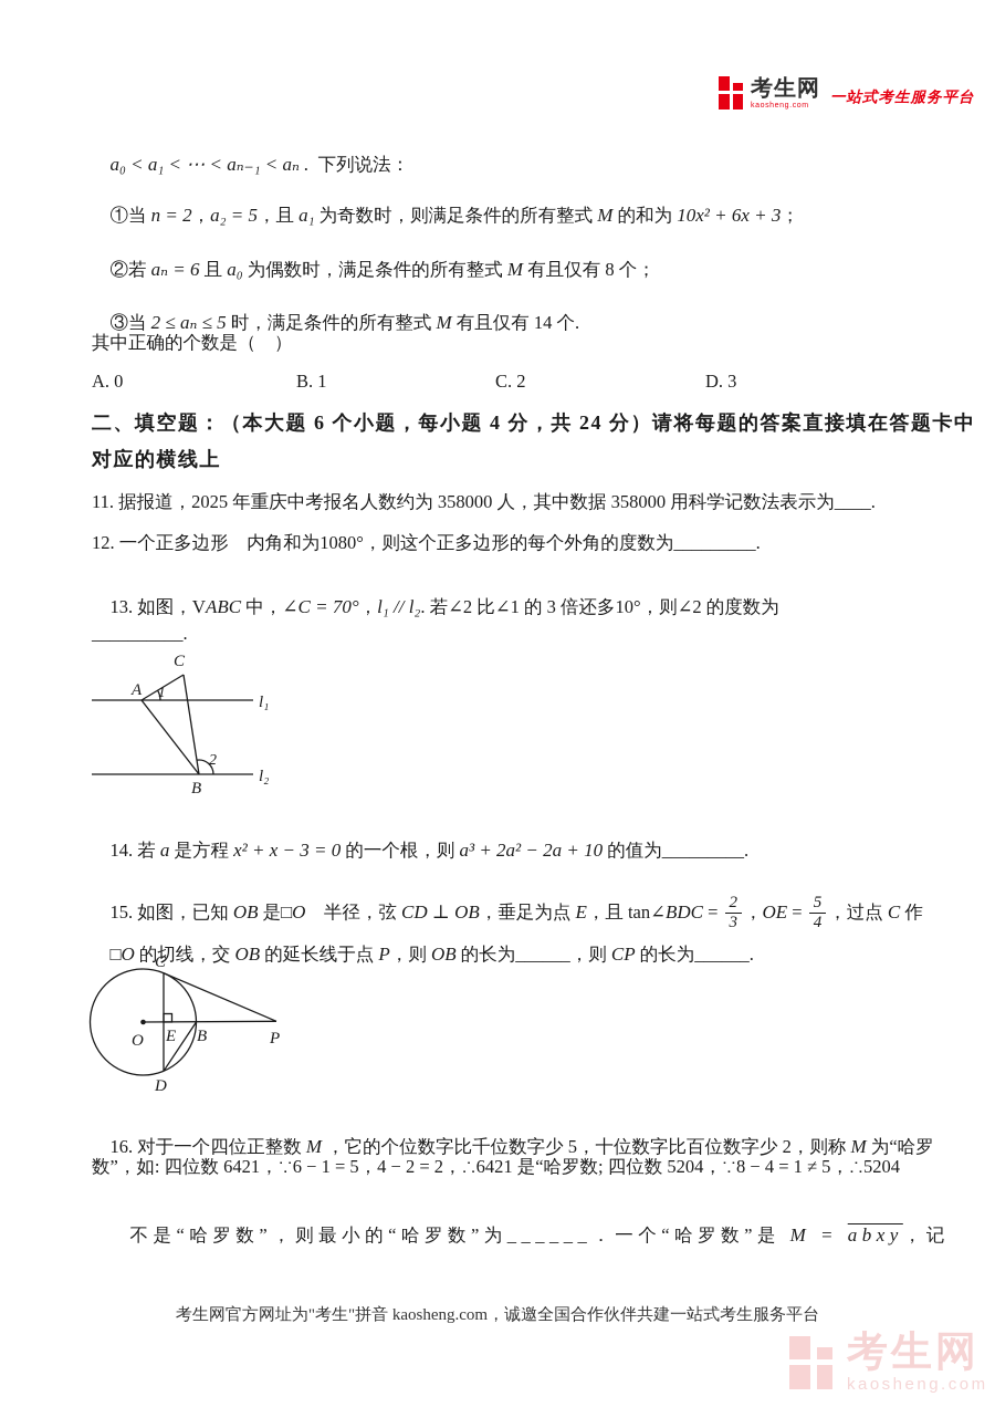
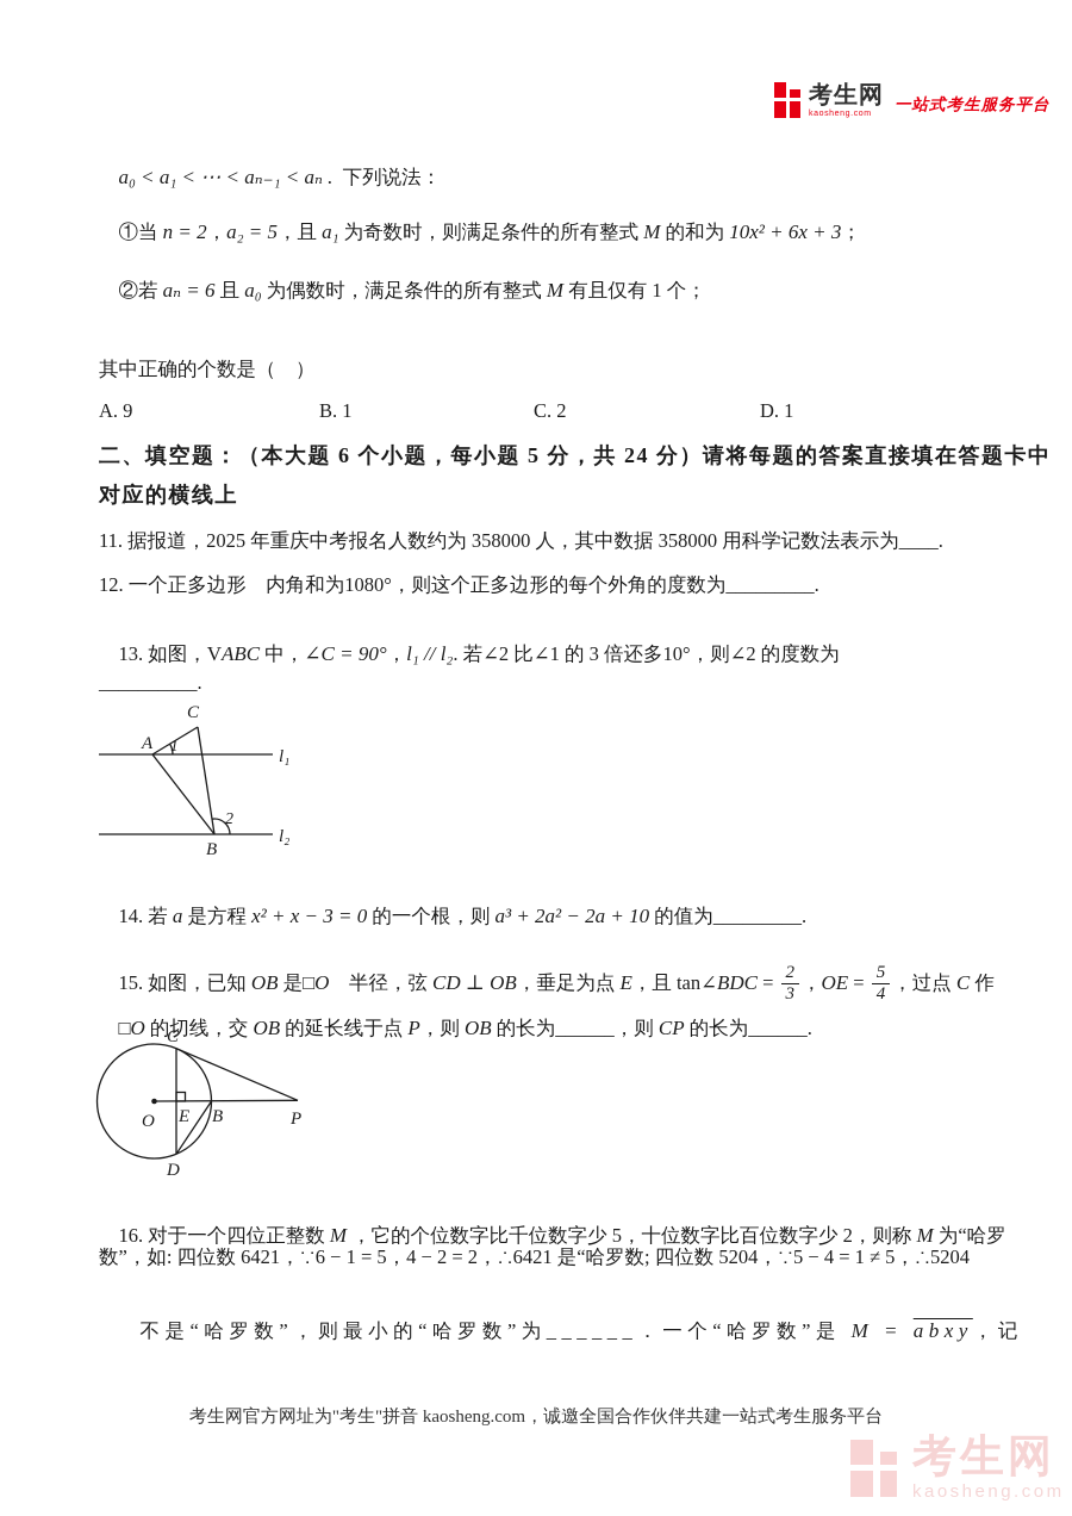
  考生网
  一站式考生服务平台
  a₀ < a₁ < ⋯ < aₙ₋₁ < aₙ . 下列说法：
  ①当 n = 2，a₂ = 5，且 a₁ 为奇数时，则满足条件的所有整式 M 的和为 10x² + 6x + 3；
- ②若 aₙ = 6 且 a₀ 为偶数时，满足条件的所有整式 M 有且仅有 8 个；
+ ②若 aₙ = 6 且 a₀ 为偶数时，满足条件的所有整式 M 有且仅有 1 个；
- ③当 2 ≤ aₙ ≤ 5 时，满足条件的所有整式 M 有且仅有 14 个.
  其中正确的个数是（ ）
- A. 0
+ A. 9
  B. 1
  C. 2
- D. 3
+ D. 1
- 二、填空题：（本大题 6 个小题，每小题 4 分，共 24 分）请将每题的答案直接填在答题卡中
+ 二、填空题：（本大题 6 个小题，每小题 5 分，共 24 分）请将每题的答案直接填在答题卡中
  对应的横线上
  11. 据报道，2025 年重庆中考报名人数约为 358000 人，其中数据 358000 用科学记数法表示为____.
  12. 一个正多边形 内角和为1080°，则这个正多边形的每个外角的度数为_________.
- 13. 如图，VABC 中，∠C = 70°，l₁ // l₂. 若∠2 比∠1 的 3 倍还多10°，则∠2 的度数为
+ 13. 如图，VABC 中，∠C = 90°，l₁ // l₂. 若∠2 比∠1 的 3 倍还多10°，则∠2 的度数为
  __________.
  A
  C
  B
  l₁
  l₂
  1
  2
  14. 若 a 是方程 x² + x − 3 = 0 的一个根，则 a³ + 2a² − 2a + 10 的值为_________.
  15. 如图，已知 OB 是□O 半径，弦 CD ⊥ OB，垂足为点 E，且 tan∠BDC =
  2
  3
  ，OE =
  5
  4
  ，过点 C 作
  □O 的切线，交 OB 的延长线于点 P，则 OB 的长为______，则 CP 的长为______.
  C
  O
  E
  B
  P
  D
  16. 对于一个四位正整数 M ，它的个位数字比千位数字少 5，十位数字比百位数字少 2，则称 M 为“哈罗
- 数”，如: 四位数 6421，∵6 − 1 = 5，4 − 2 = 2，∴6421 是“哈罗数; 四位数 5204，∵8 − 4 = 1 ≠ 5，∴5204
+ 数”，如: 四位数 6421，∵6 − 1 = 5，4 − 2 = 2，∴6421 是“哈罗数; 四位数 5204，∵5 − 4 = 1 ≠ 5，∴5204
  不是“哈罗数”，则最小的“哈罗数”为______．一个“哈罗数”是 M = abxy，记
  考生网官方网址为"考生"拼音 kaosheng.com，诚邀全国合作伙伴共建一站式考生服务平台
  考生网
  kaosheng.com
